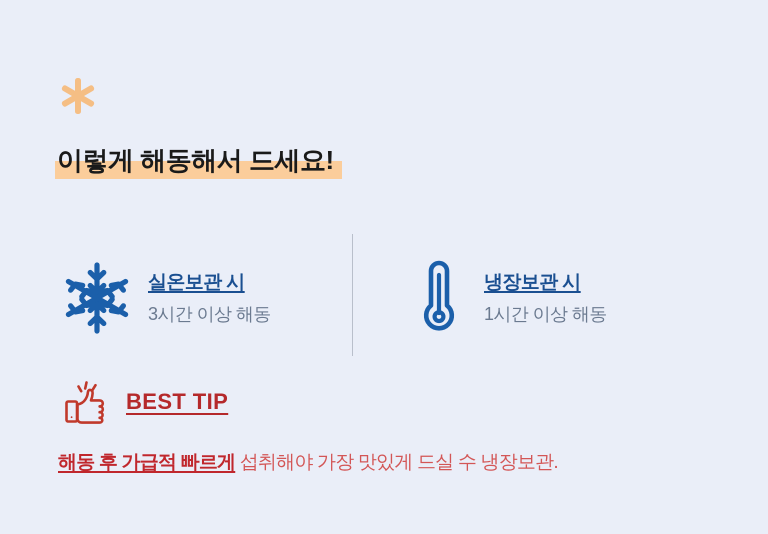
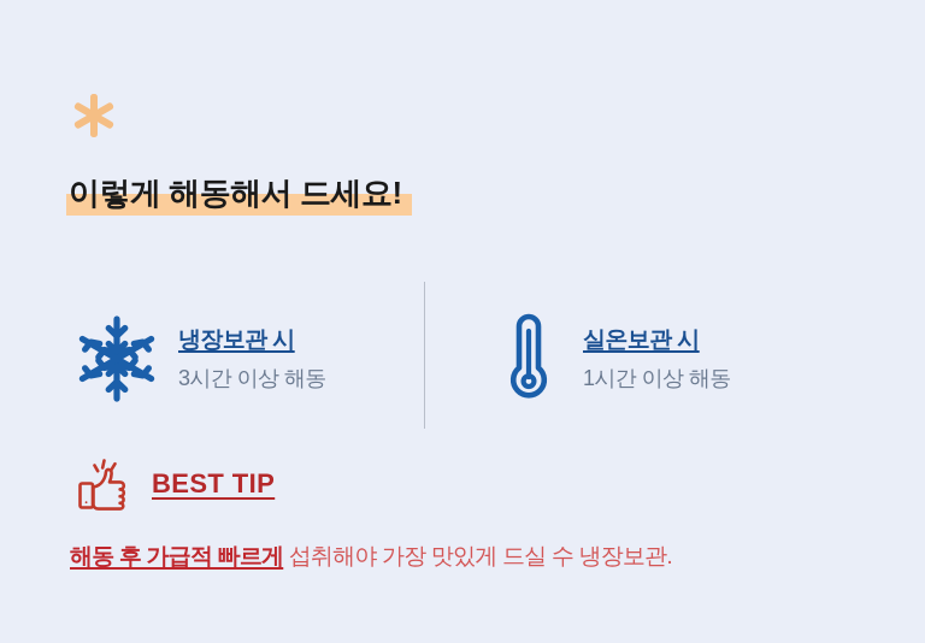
  이렇게 해동해서 드세요!
- 실온보관 시
+ 냉장보관 시
  3시간 이상 해동
- 냉장보관 시
+ 실온보관 시
  1시간 이상 해동
  BEST TIP
  해동 후 가급적 빠르게 섭취해야 가장 맛있게 드실 수 냉장보관.
